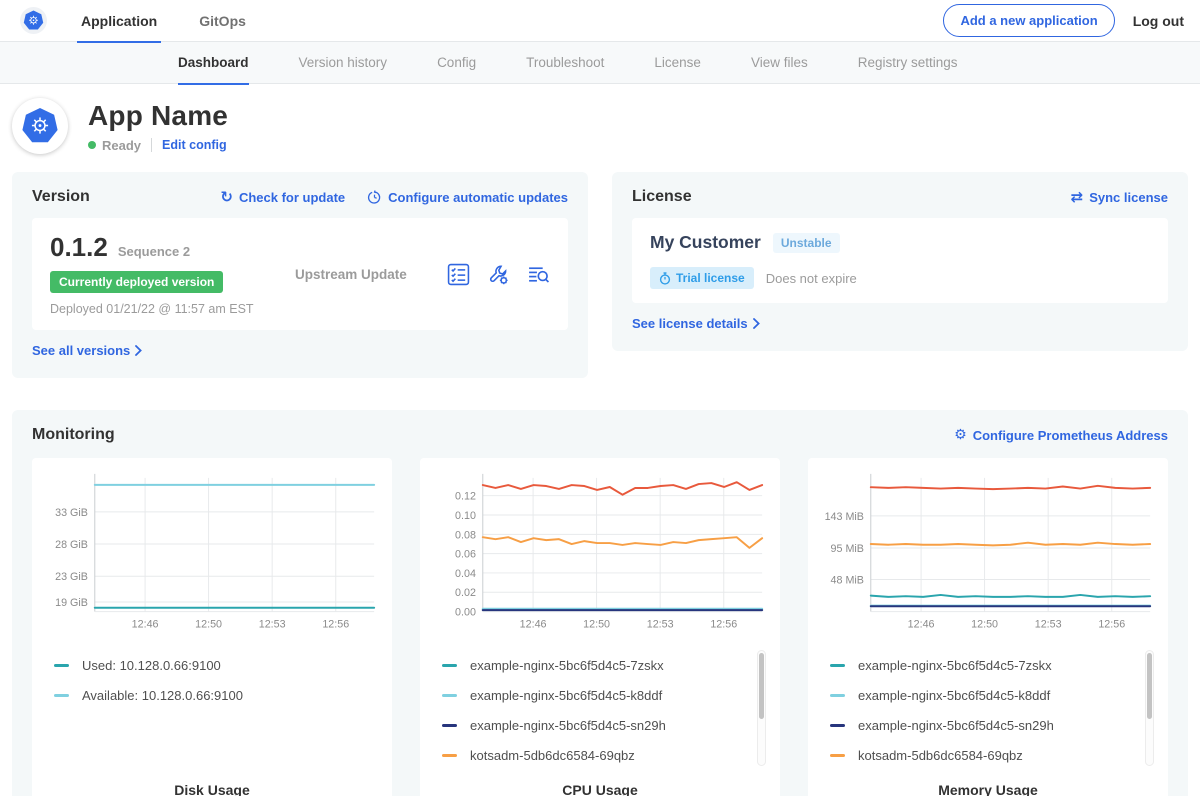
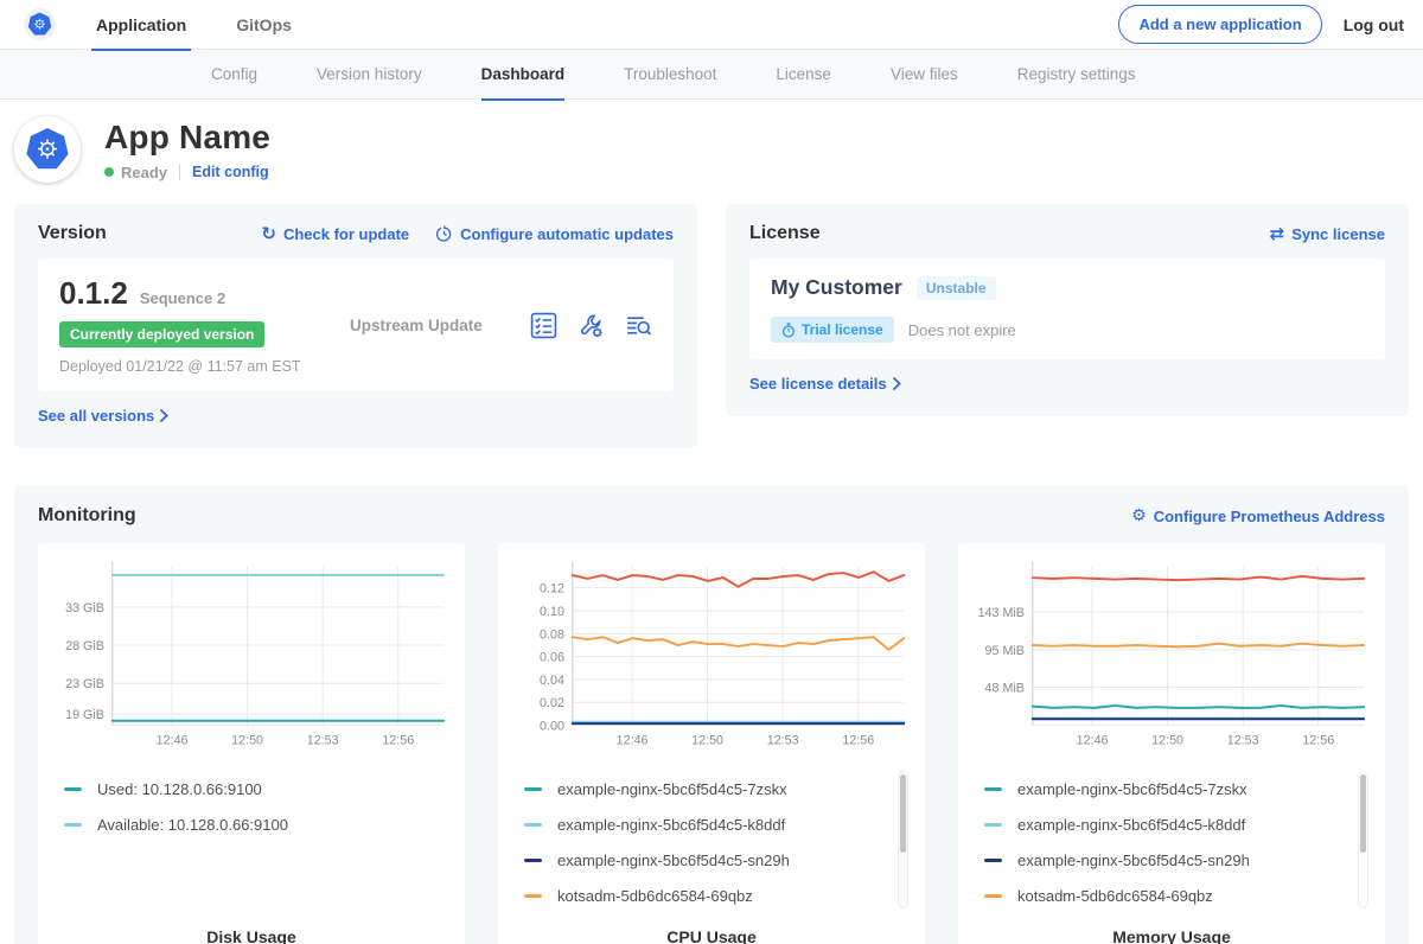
  Application
  GitOps
  Add a new application
  Log out
- Dashboard
+ Config
  Version history
- Config
+ Dashboard
  Troubleshoot
  License
  View files
  Registry settings
  App Name
  Ready
  Edit config
  Version
  ↻
  Check for update
  Configure automatic updates
  0.1.2
  Sequence 2
  Currently deployed version
  Deployed 01/21/22 @ 11:57 am EST
  Upstream Update
  See all versions
  License
  ⇄
  Sync license
  My Customer
  Unstable
  Trial license
  Does not expire
  See license details
  Monitoring
  ⚙
  Configure Prometheus Address
  19 GiB
  23 GiB
  28 GiB
  33 GiB
  12:46
  12:50
  12:53
  12:56
  Used: 10.128.0.66:9100
  Available: 10.128.0.66:9100
  Disk Usage
  0.00
  0.02
  0.04
  0.06
  0.08
  0.10
  0.12
  12:46
  12:50
  12:53
  12:56
  example-nginx-5bc6f5d4c5-7zskx
  example-nginx-5bc6f5d4c5-k8ddf
  example-nginx-5bc6f5d4c5-sn29h
  kotsadm-5db6dc6584-69qbz
  CPU Usage
  48 MiB
  95 MiB
  143 MiB
  12:46
  12:50
  12:53
  12:56
  example-nginx-5bc6f5d4c5-7zskx
  example-nginx-5bc6f5d4c5-k8ddf
  example-nginx-5bc6f5d4c5-sn29h
  kotsadm-5db6dc6584-69qbz
  Memory Usage
